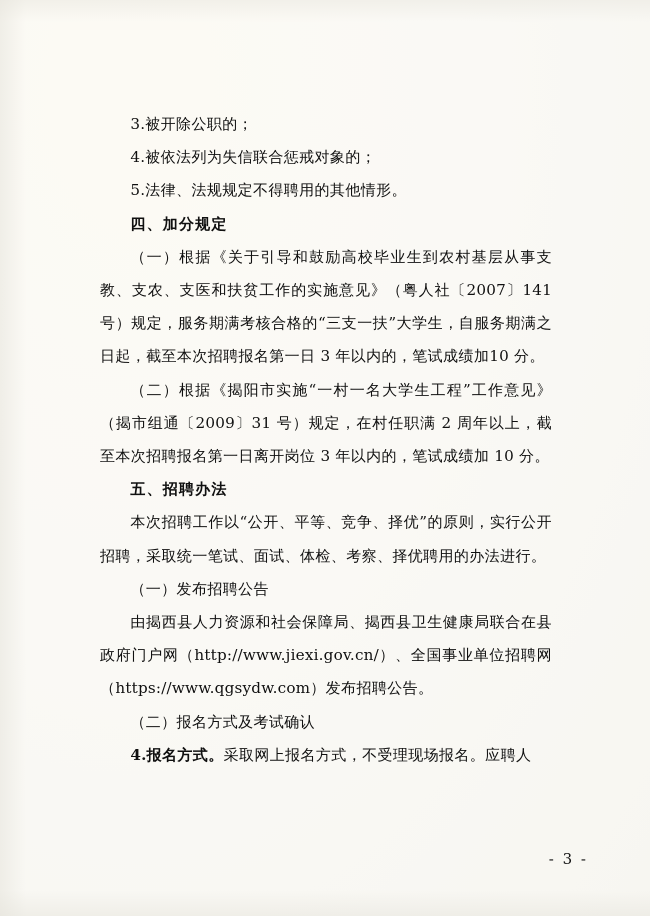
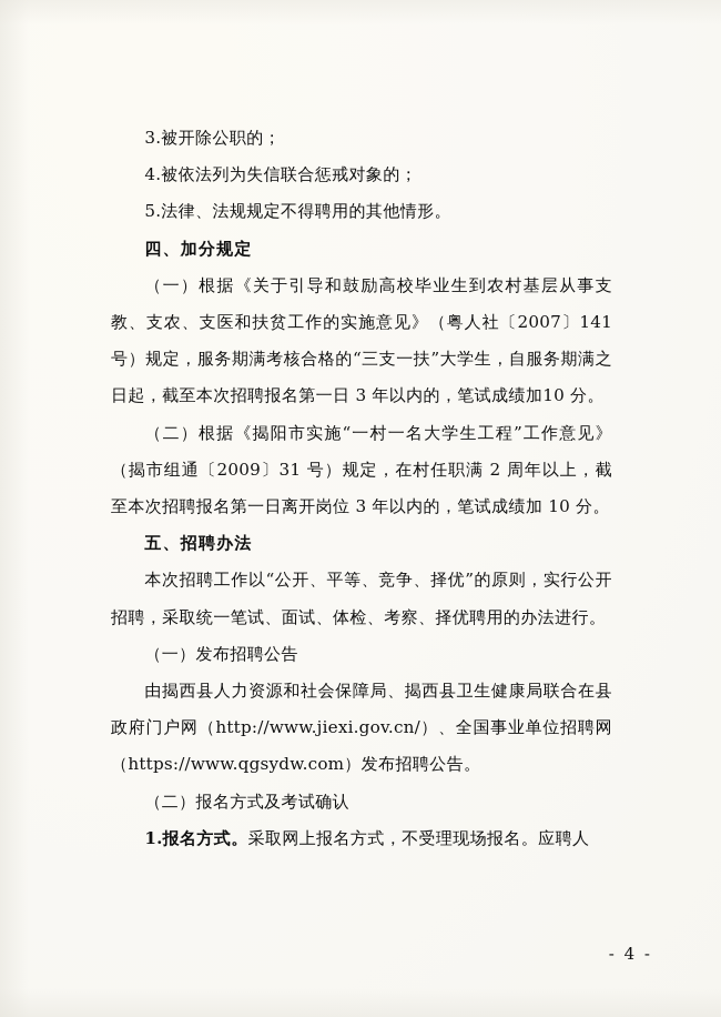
  3.被开除公职的；
  4.被依法列为失信联合惩戒对象的；
  5.法律、法规规定不得聘用的其他情形。
  四、加分规定
  （一）根据《关于引导和鼓励高校毕业生到农村基层从事支教、支农、支医和扶贫工作的实施意见》（粤人社〔2007〕141号）规定，服务期满考核合格的“三支一扶”大学生，自服务期满之日起，截至本次招聘报名第一日 3 年以内的，笔试成绩加10 分。
  （二）根据《揭阳市实施“一村一名大学生工程”工作意见》（揭市组通〔2009〕31 号）规定，在村任职满 2 周年以上，截至本次招聘报名第一日离开岗位 3 年以内的，笔试成绩加 10 分。
  五、招聘办法
  本次招聘工作以“公开、平等、竞争、择优”的原则，实行公开招聘，采取统一笔试、面试、体检、考察、择优聘用的办法进行。
  （一）发布招聘公告
  由揭西县人力资源和社会保障局、揭西县卫生健康局联合在县政府门户网（http://www.jiexi.gov.cn/）、全国事业单位招聘网（https://www.qgsydw.com）发布招聘公告。
  （二）报名方式及考试确认
- 4.报名方式。采取网上报名方式，不受理现场报名。应聘人
+ 1.报名方式。采取网上报名方式，不受理现场报名。应聘人
- - 3 -
+ - 4 -
